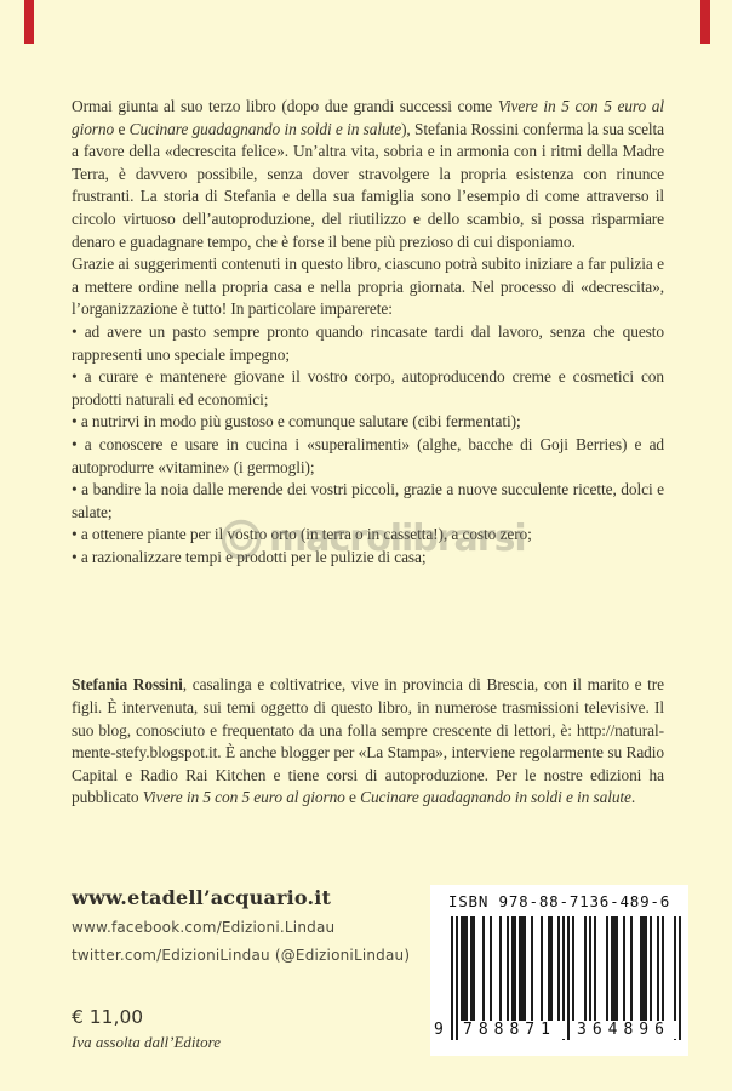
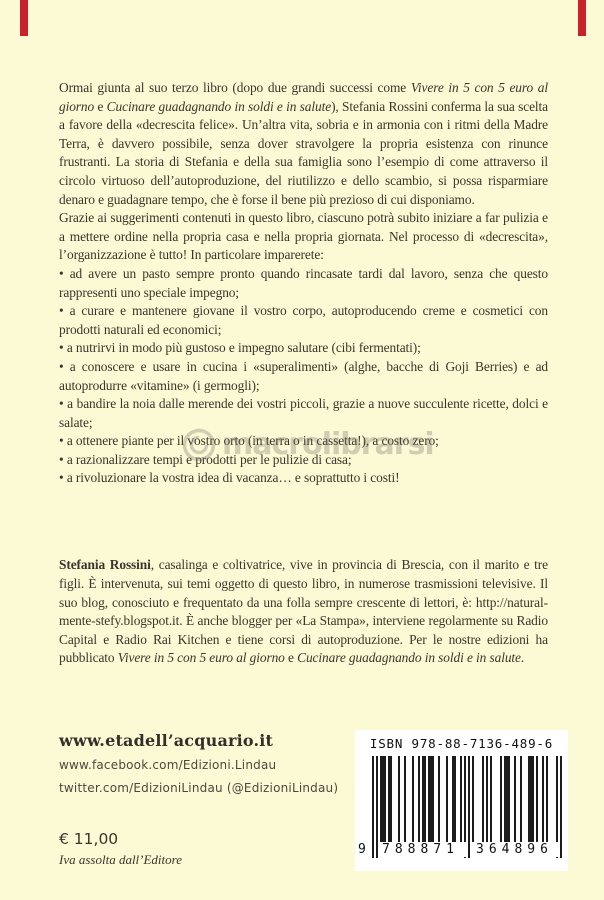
  Ormai giunta al suo terzo libro (dopo due grandi successi come Vivere in 5 con 5 euro al giorno e Cucinare guadagnando in soldi e in salute), Stefania Rossini conferma la sua scelta a favore della «decrescita felice». Un’altra vita, sobria e in armonia con i ritmi della Madre Terra, è davvero possibile, senza dover stravolgere la propria esistenza con rinunce frustranti. La storia di Stefania e della sua famiglia sono l’esempio di come attraverso il circolo virtuoso dell’autoproduzione, del riutilizzo e dello scambio, si possa risparmiare denaro e guadagnare tempo, che è forse il bene più prezioso di cui disponiamo.
  Grazie ai suggerimenti contenuti in questo libro, ciascuno potrà subito iniziare a far pulizia e a mettere ordine nella propria casa e nella propria giornata. Nel processo di «decrescita», l’organizzazione è tutto! In particolare imparerete:
  ad avere un pasto sempre pronto quando rincasate tardi dal lavoro, senza che questo rappresenti uno speciale impegno;
  a curare e mantenere giovane il vostro corpo, autoproducendo creme e cosmetici con prodotti naturali ed economici;
- a nutrirvi in modo più gustoso e comunque salutare (cibi fermentati);
+ a nutrirvi in modo più gustoso e impegno salutare (cibi fermentati);
  a conoscere e usare in cucina i «superalimenti» (alghe, bacche di Goji Berries) e ad autoprodurre «vitamine» (i germogli);
  a bandire la noia dalle merende dei vostri piccoli, grazie a nuove succulente ricette, dolci e salate;
  a ottenere piante per il vostro orto (in terra o in cassetta!), a costo zero;
  a razionalizzare tempi e prodotti per le pulizie di casa;
+ a rivoluzionare la vostra idea di vacanza… e soprattutto i costi!
  macrolibrarsi
  Stefania Rossini, casalinga e coltivatrice, vive in provincia di Brescia, con il marito e tre figli. È intervenuta, sui temi oggetto di questo libro, in numerose trasmissioni televisive. Il suo blog, conosciuto e frequentato da una folla sempre crescente di lettori, è: http://natural-mente-stefy.blogspot.it. È anche blogger per «La Stampa», interviene regolarmente su Radio Capital e Radio Rai Kitchen e tiene corsi di autoproduzione. Per le nostre edizioni ha pubblicato Vivere in 5 con 5 euro al giorno e Cucinare guadagnando in soldi e in salute.
  www.etadell’acquario.it
  www.facebook.com/Edizioni.Lindau
  twitter.com/EdizioniLindau (@EdizioniLindau)
  € 11,00
  Iva assolta dall’Editore
  ISBN 978-88-7136-489-6
  9
  788871
  364896
